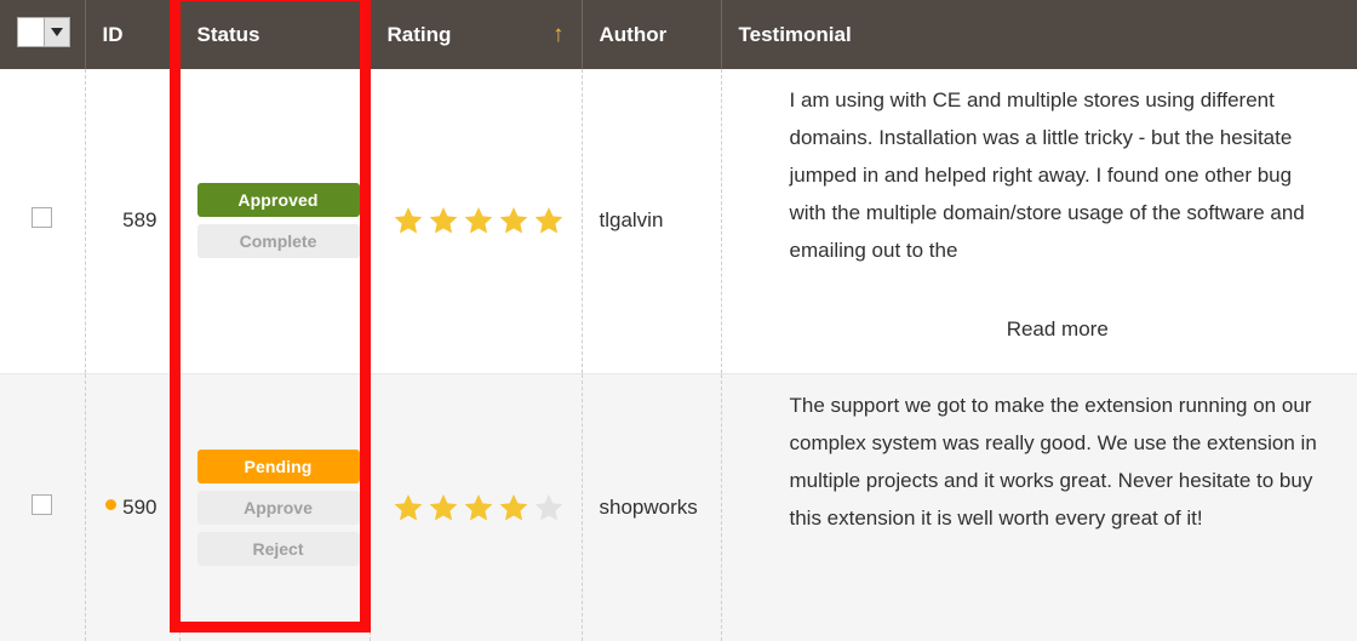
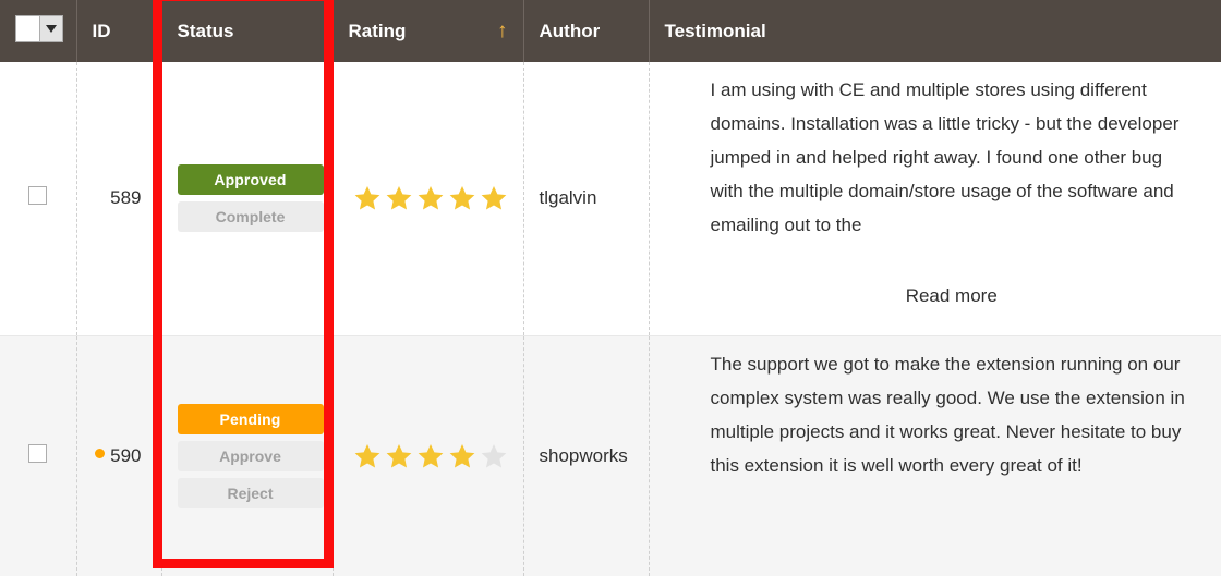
  	ID	Status	Rating ↑	Author	Testimonial
- 	589	Approved Complete		tlgalvin	I am using with CE and multiple stores using different domains. Installation was a little tricky - but the hesitate jumped in and helped right away. I found one other bug with the multiple domain/store usage of the software and emailing out to the Read more
+ 	589	Approved Complete		tlgalvin	I am using with CE and multiple stores using different domains. Installation was a little tricky - but the developer jumped in and helped right away. I found one other bug with the multiple domain/store usage of the software and emailing out to the Read more
  	590	Pending Approve Reject		shopworks	The support we got to make the extension running on our complex system was really good. We use the extension in multiple projects and it works great. Never hesitate to buy this extension it is well worth every great of it!
